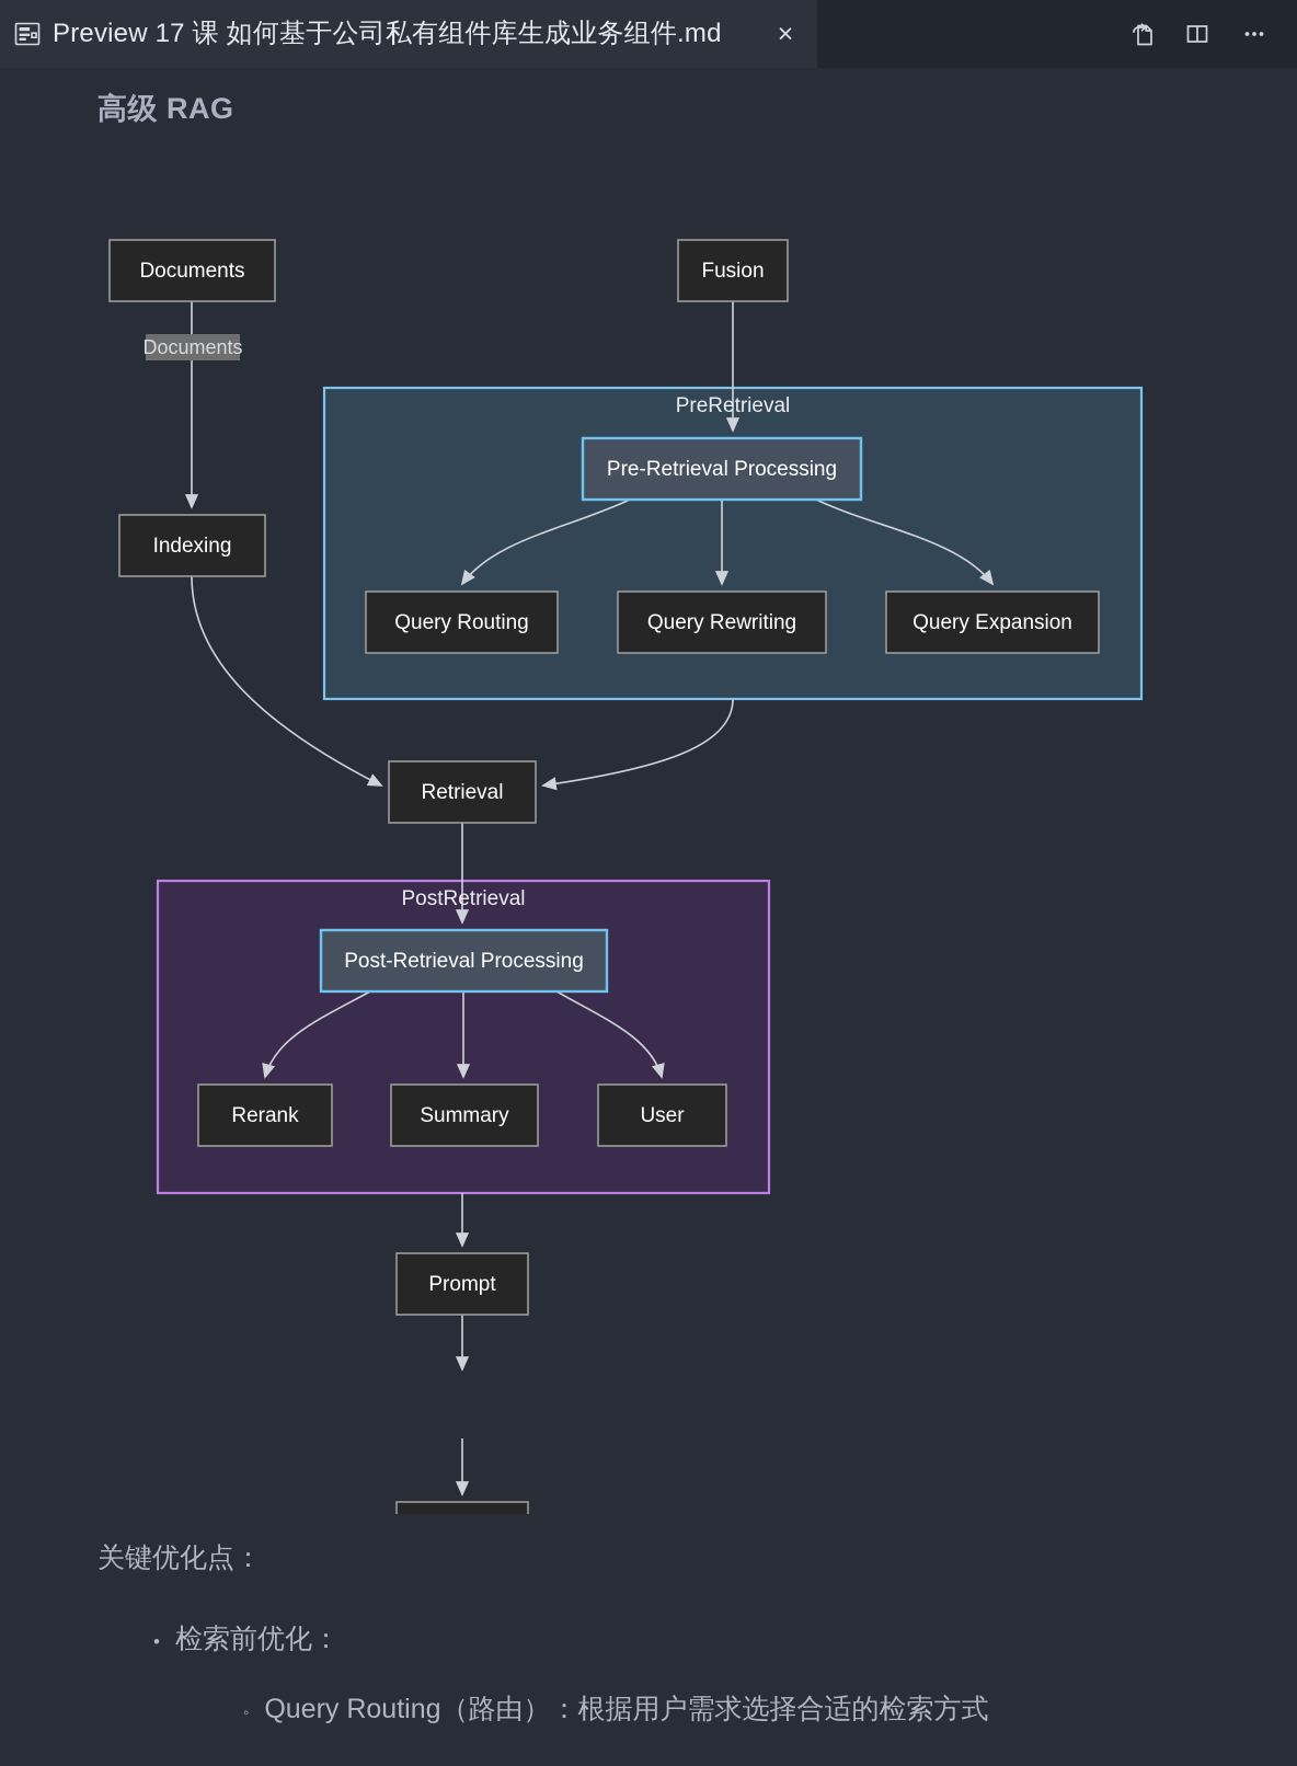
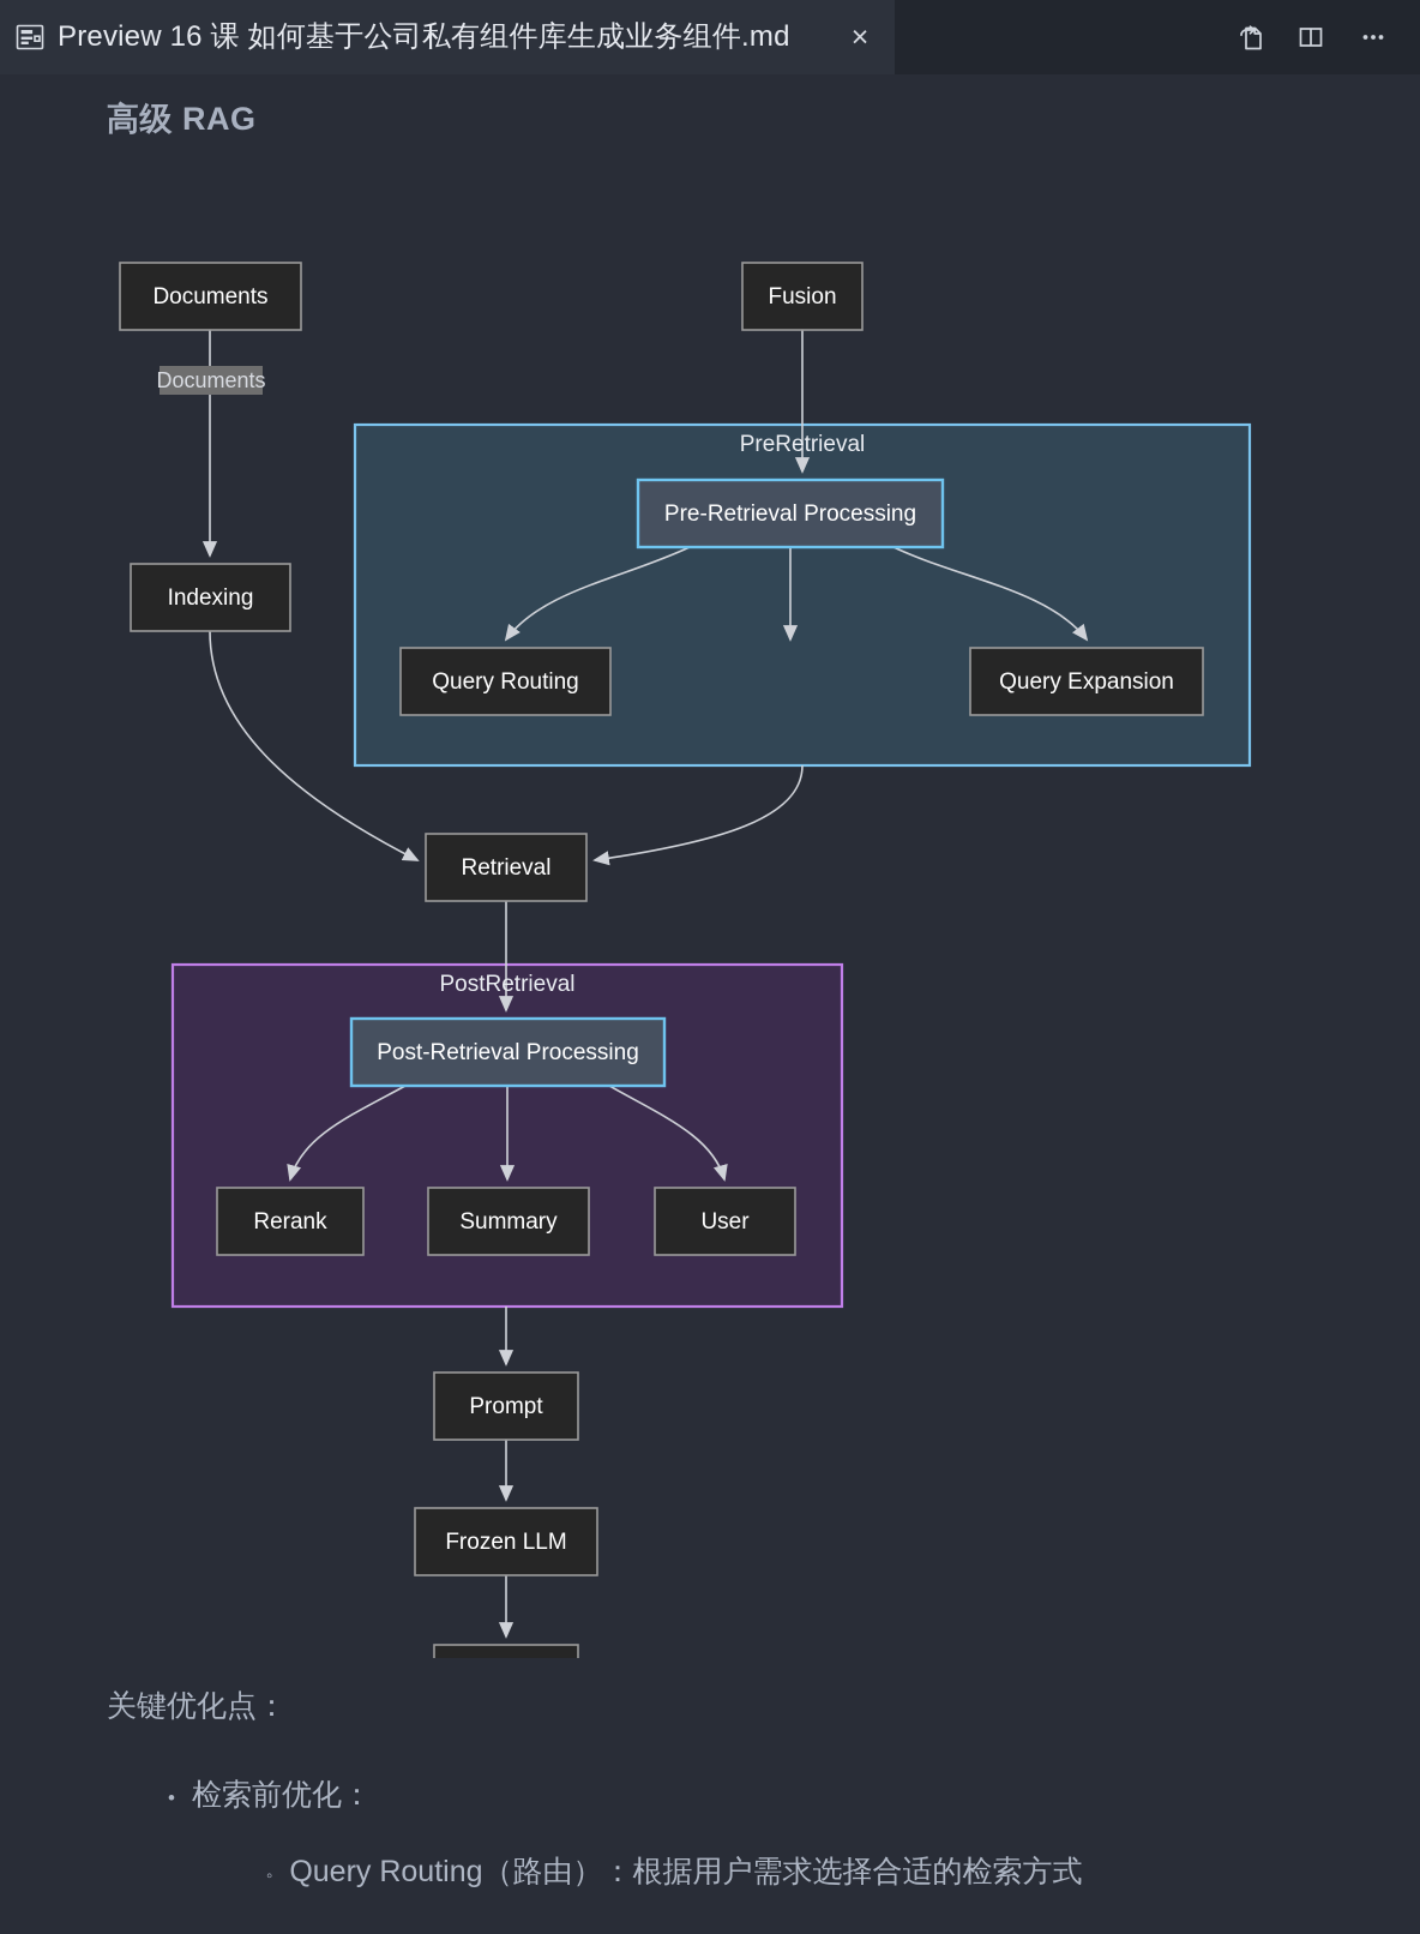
- Preview 17 课 如何基于公司私有组件库生成业务组件.md
+ Preview 16 课 如何基于公司私有组件库生成业务组件.md
  ×
  高级 RAG
  PreRetrieval
  PostRetrieval
  Documents
  Documents
  Fusion
  Indexing
  Pre-Retrieval Processing
  Query Routing
- Query Rewriting
  Query Expansion
  Retrieval
  Post-Retrieval Processing
  Rerank
  Summary
  User
  Prompt
+ Frozen LLM
  关键优化点：
  •
  检索前优化：
  ◦
  Query Routing（路由）：根据用户需求选择合适的检索方式
